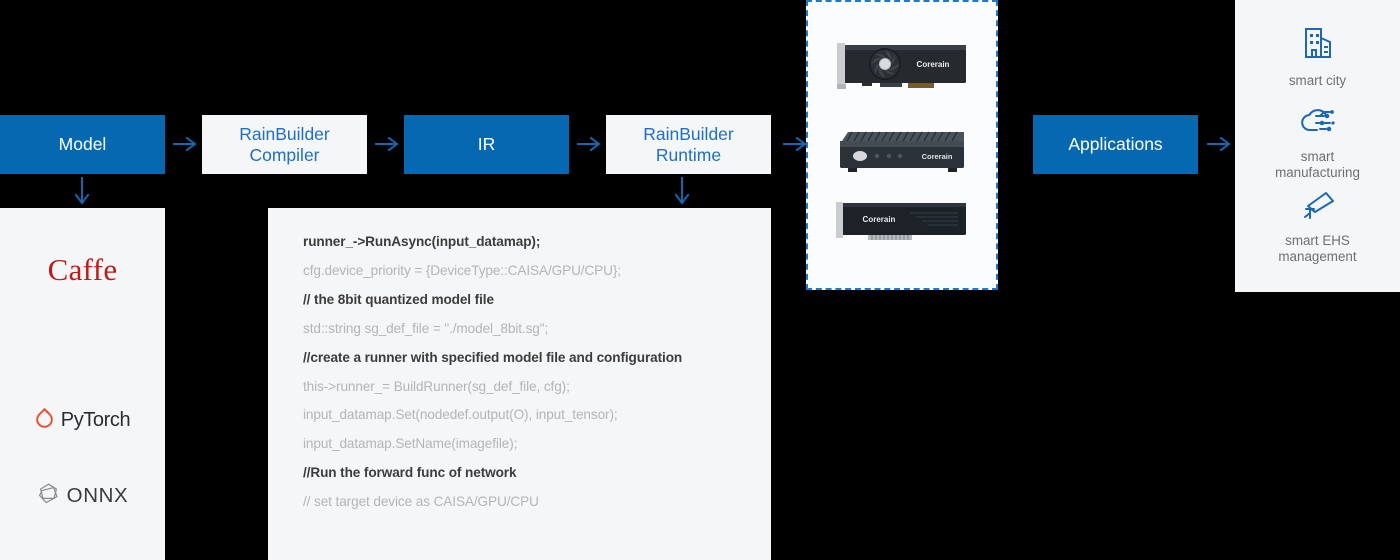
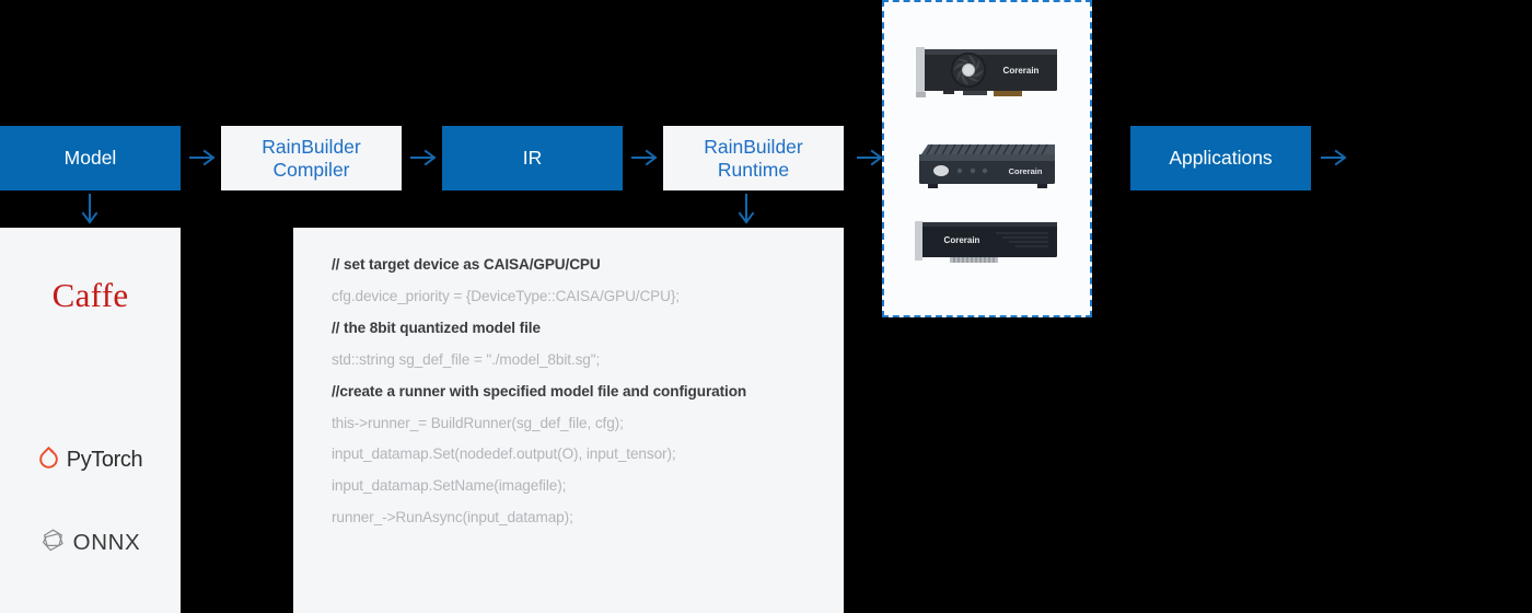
  Model
  RainBuilder
  Compiler
  IR
  RainBuilder
  Runtime
  Applications
  Caffe
  PyTorch
  ONNX
- runner_->RunAsync(input_datamap);
+ // set target device as CAISA/GPU/CPU
  cfg.device_priority = {DeviceType::CAISA/GPU/CPU};
  // the 8bit quantized model file
  std::string sg_def_file = "./model_8bit.sg";
  //create a runner with specified model file and configuration
  this->runner_= BuildRunner(sg_def_file, cfg);
  input_datamap.Set(nodedef.output(O), input_tensor);
  input_datamap.SetName(imagefile);
- //Run the forward func of network
- // set target device as CAISA/GPU/CPU
+ runner_->RunAsync(input_datamap);
  Corerain
  Corerain
  Corerain
- smart city
- smart
- manufacturing
- smart EHS
- management
